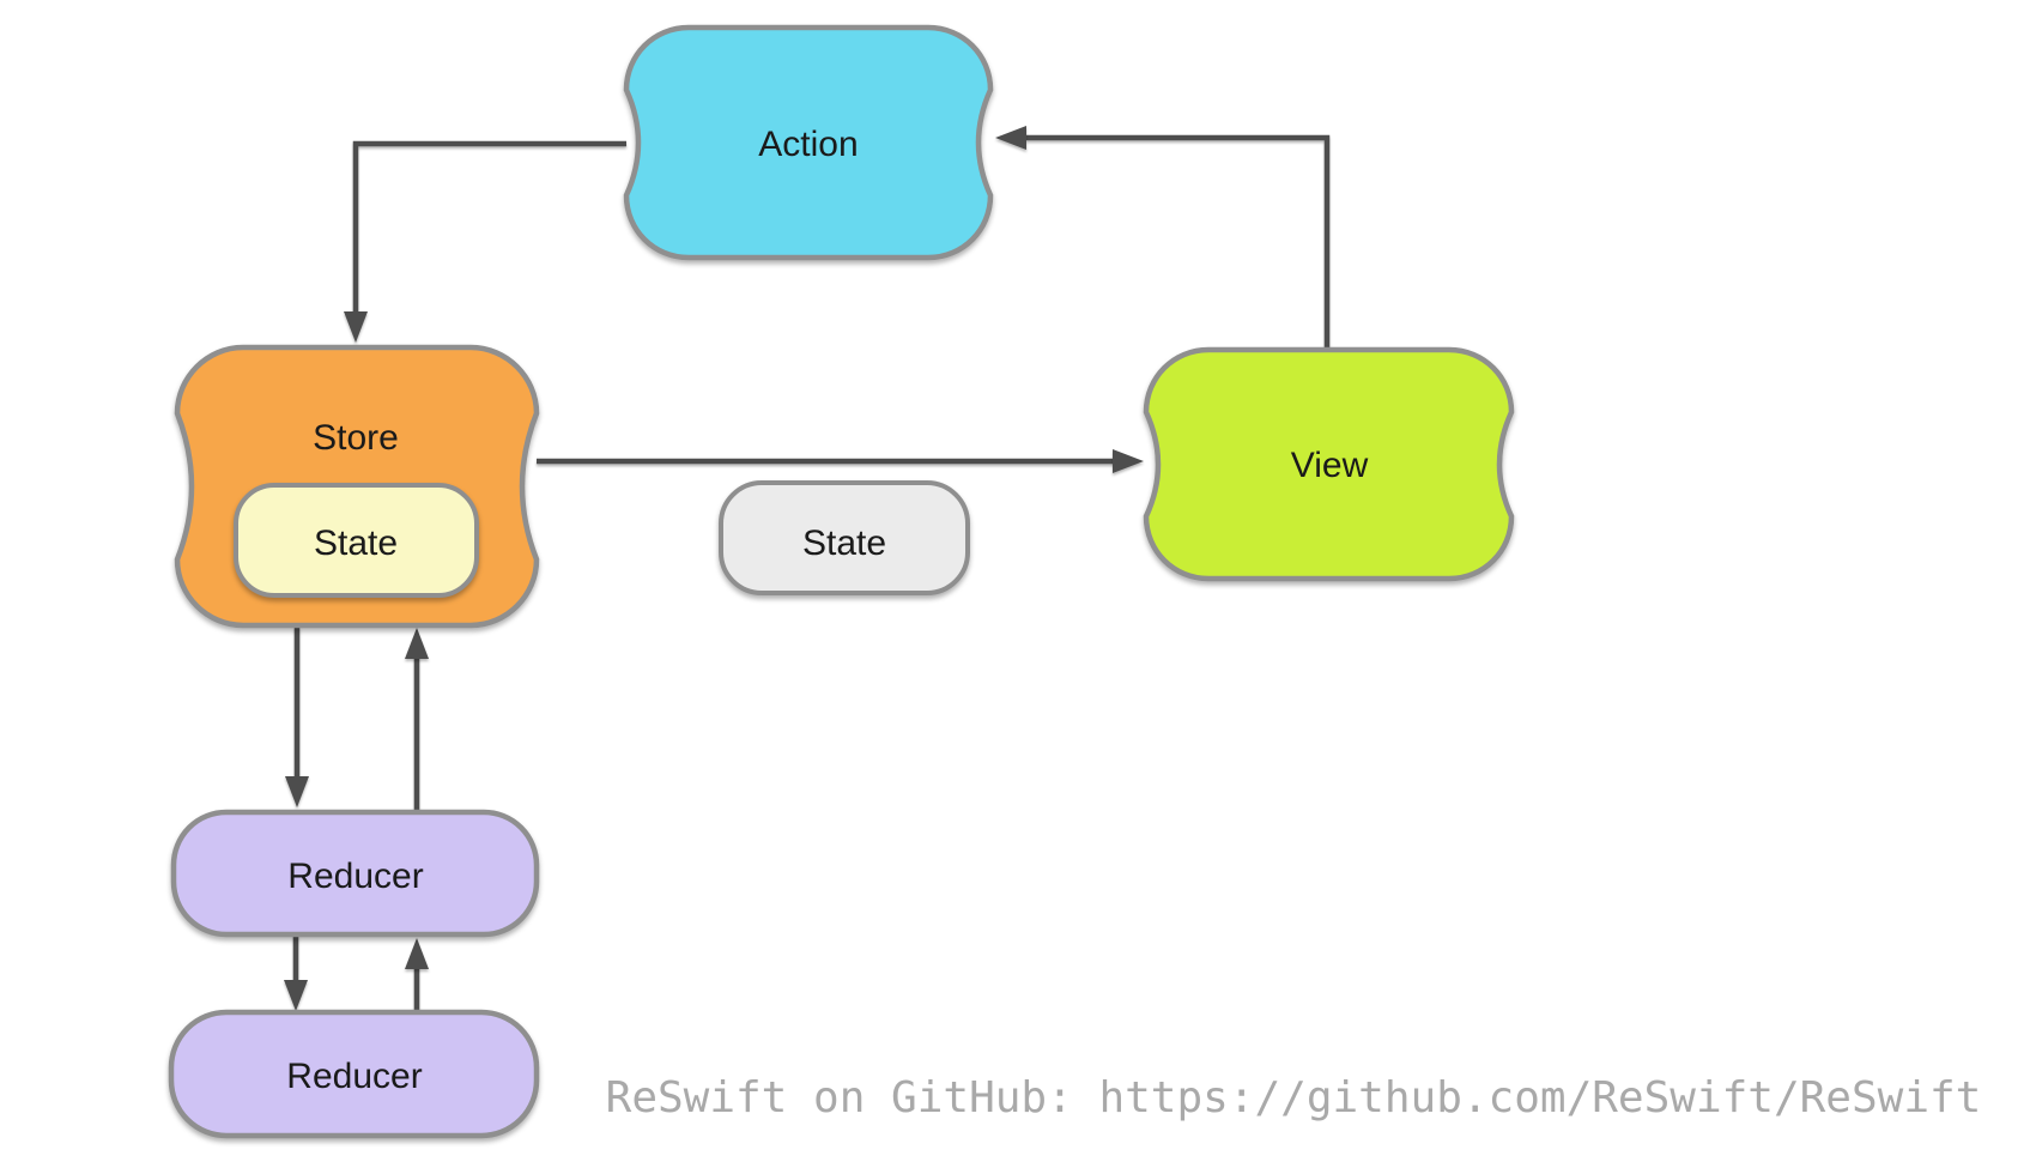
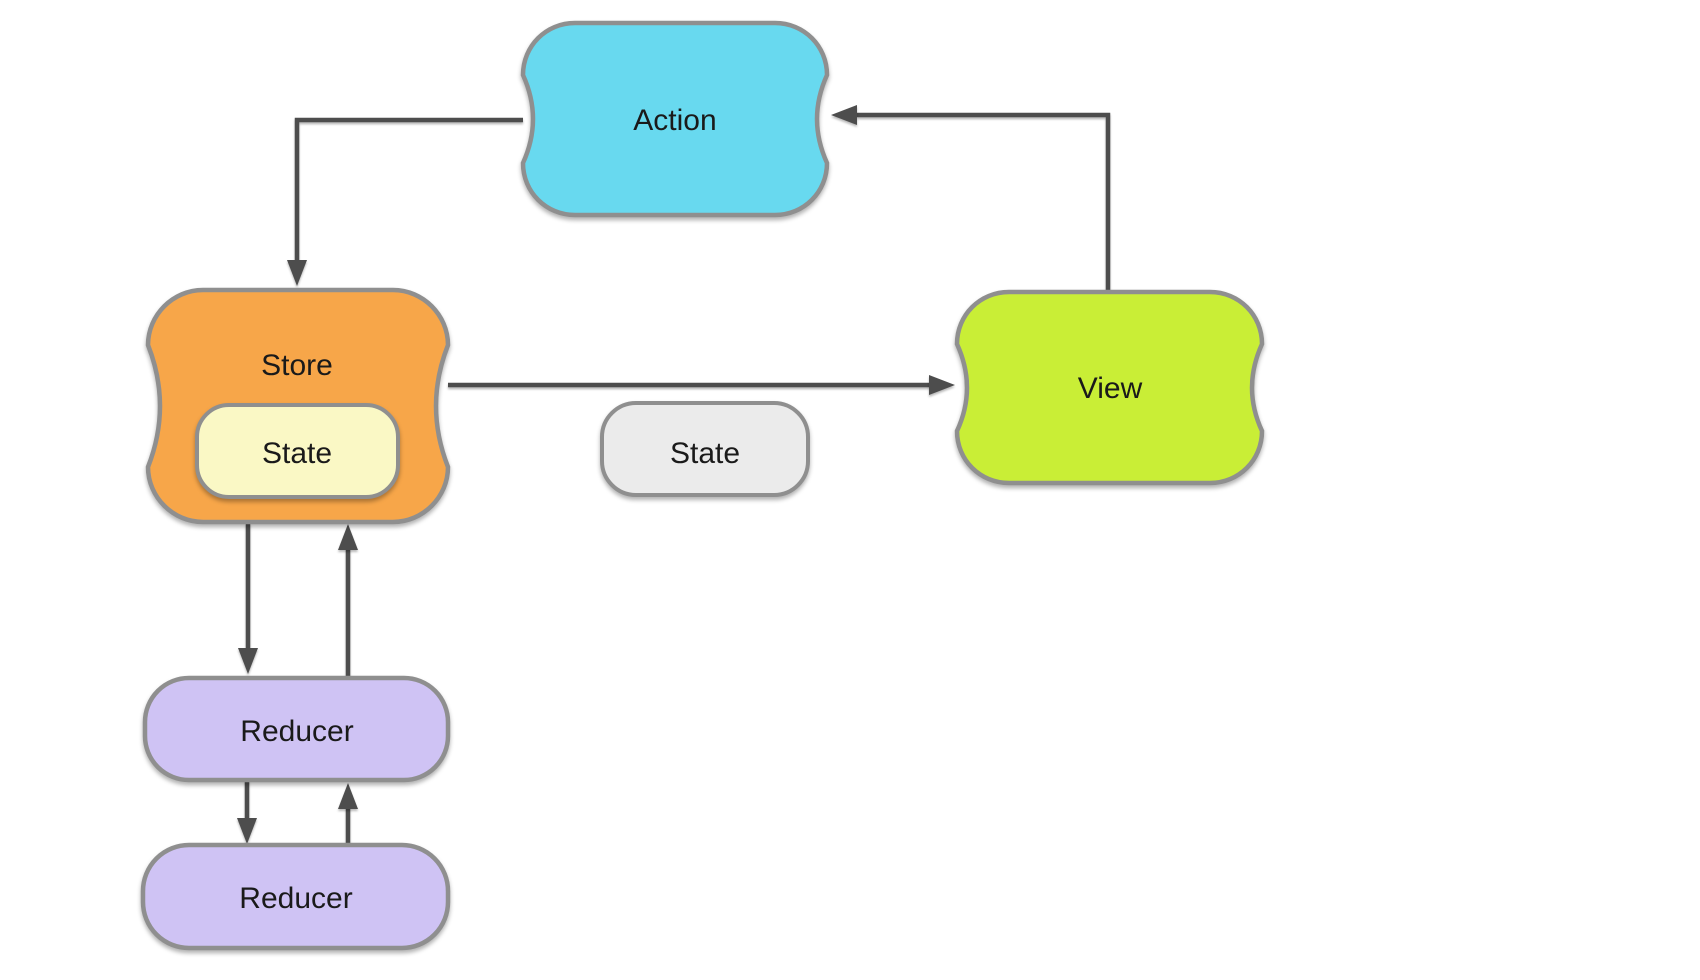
  Action
  Store
  State
  State
  View
  Reducer
  Reducer
- ReSwift on GitHub: https://github.com/ReSwift/ReSwift
